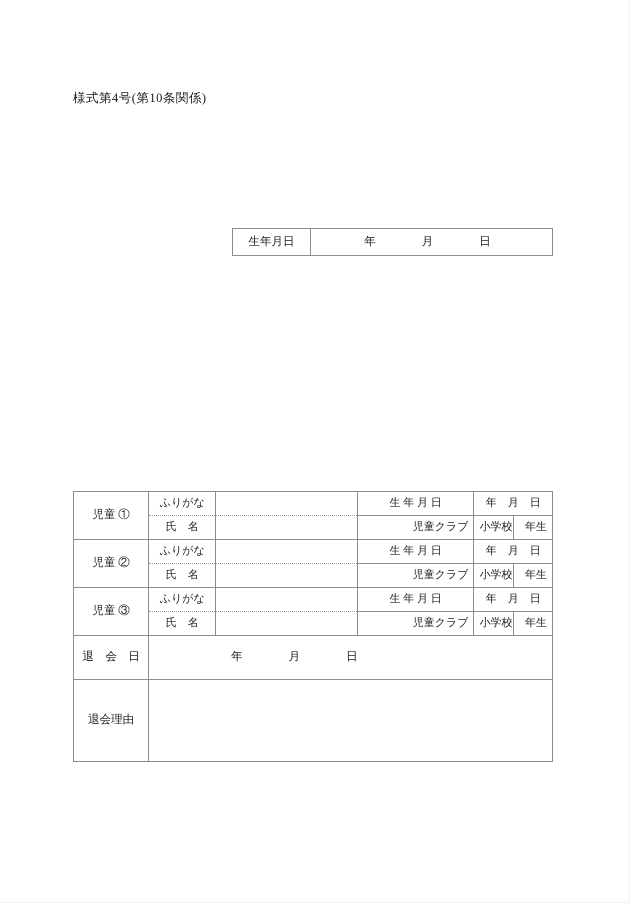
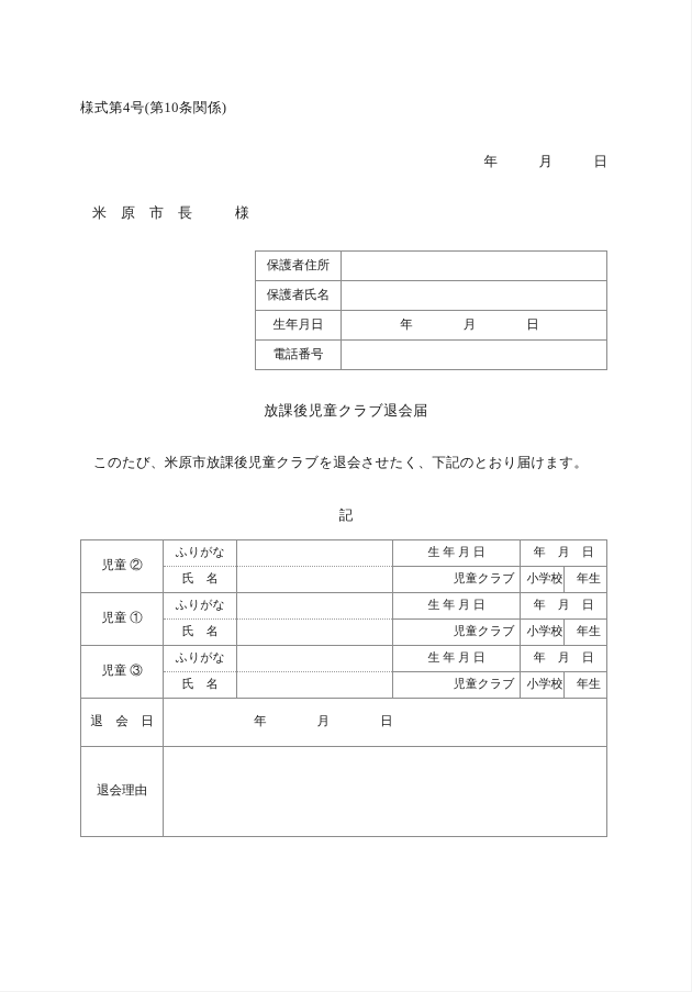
  様式第4号(第10条関係)
+ 年 月 日
+ 米 原 市 長 様
+ 保護者住所
+ 保護者氏名
  生年月日	年 月 日
+ 電話番号
+ 放課後児童クラブ退会届
+ このたび、米原市放課後児童クラブを退会させたく、下記のとおり届けます。
+ 記
- 児童 ①	ふりがな		生 年 月 日	年 月 日
+ 児童 ②	ふりがな		生 年 月 日	年 月 日
  氏 名		児童クラブ	小学校	年生
- 児童 ②	ふりがな		生 年 月 日	年 月 日
+ 児童 ①	ふりがな		生 年 月 日	年 月 日
  氏 名		児童クラブ	小学校	年生
  児童 ③	ふりがな		生 年 月 日	年 月 日
  氏 名		児童クラブ	小学校	年生
  退 会 日	年 月 日
  退会理由
